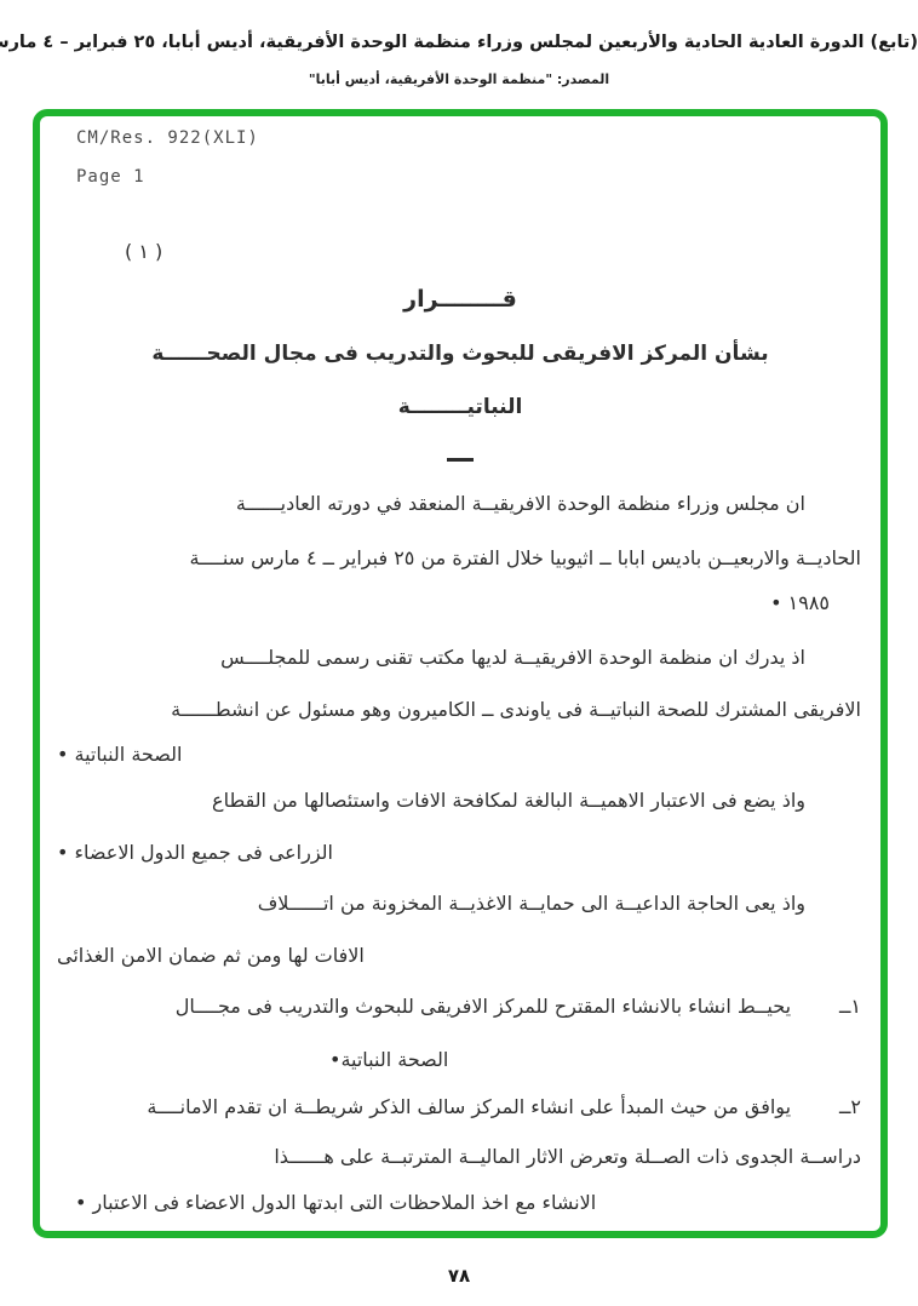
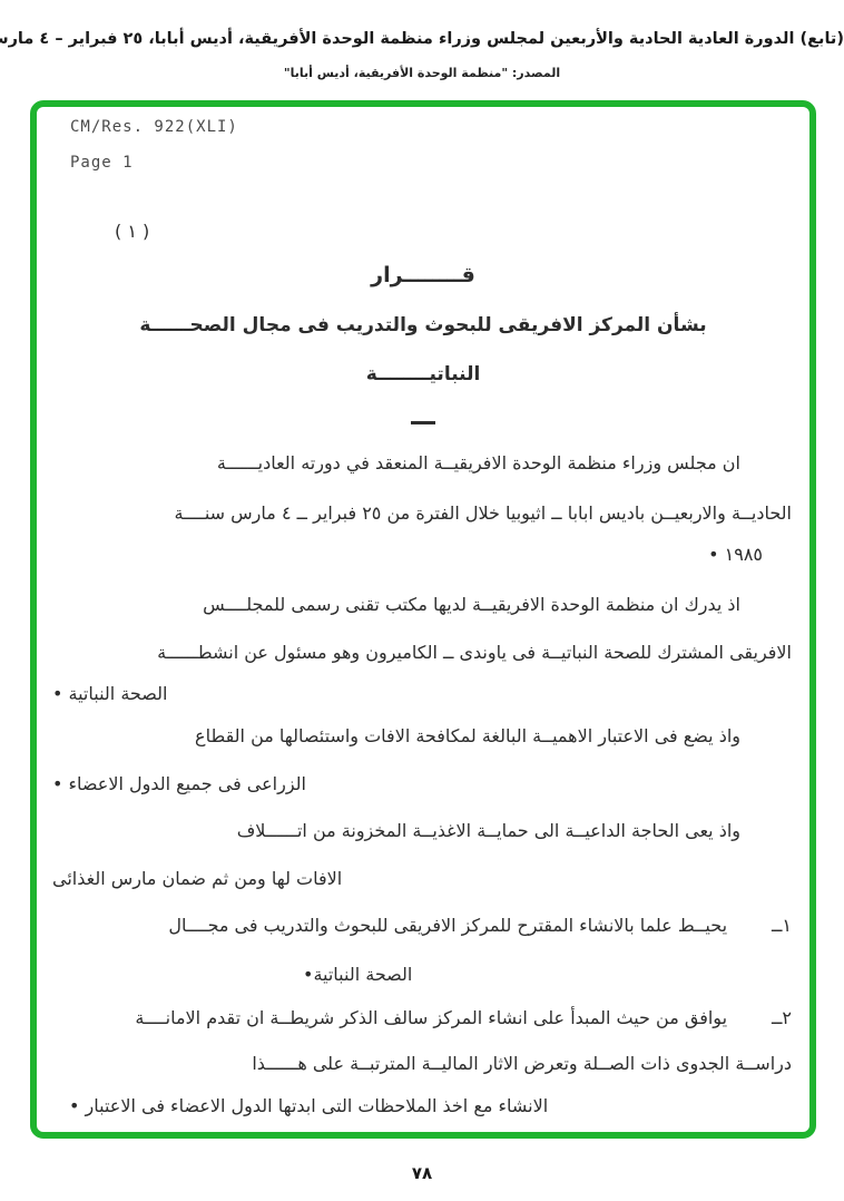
  (تابع) الدورة العادية الحادية والأربعين لمجلس وزراء منظمة الوحدة الأفريقية، أديس أبابا، ٢٥ فبراير – ٤ مار
  المصدر: "منظمة الوحدة الأفريقية، أديس أبابا"
  CM/Res. 922(XLI)
  Page 1
  ( ١ )
  قــــــــرار
  بشأن المركز الافريقى للبحوث والتدريب فى مجال الصحــــــة
  النباتيــــــــة
  ان مجلس وزراء منظمة الوحدة الافريقيــة المنعقد في دورته العاديــــــة
  الحاديــة والاربعيــن باديس ابابا ــ اثيوبيا خلال الفترة من ٢٥ فبراير ــ ٤ مارس سنــــة
  ١٩٨٥ •
  اذ يدرك ان منظمة الوحدة الافريقيــة لديها مكتب تقنى رسمى للمجلــــس
  الافريقى المشترك للصحة النباتيــة فى ياوندى ــ الكاميرون وهو مسئول عن انشطــــــة
  الصحة النباتية •
  واذ يضع فى الاعتبار الاهميــة البالغة لمكافحة الافات واستئصالها من القطاع
  الزراعى فى جميع الدول الاعضاء •
  واذ يعى الحاجة الداعيــة الى حمايــة الاغذيــة المخزونة من اتــــــلاف
- الافات لها ومن ثم ضمان الامن الغذائى
+ الافات لها ومن ثم ضمان مارس الغذائى
  ١ــ
- يحيــط انشاء بالانشاء المقترح للمركز الافريقى للبحوث والتدريب فى مجــــال
+ يحيــط علما بالانشاء المقترح للمركز الافريقى للبحوث والتدريب فى مجــــال
  الصحة النباتية•
  ٢ــ
  يوافق من حيث المبدأ على انشاء المركز سالف الذكر شريطــة ان تقدم الامانــــة
  دراســة الجدوى ذات الصــلة وتعرض الاثار الماليــة المترتبــة على هــــــذا
  الانشاء مع اخذ الملاحظات التى ابدتها الدول الاعضاء فى الاعتبار •
  ٧٨
